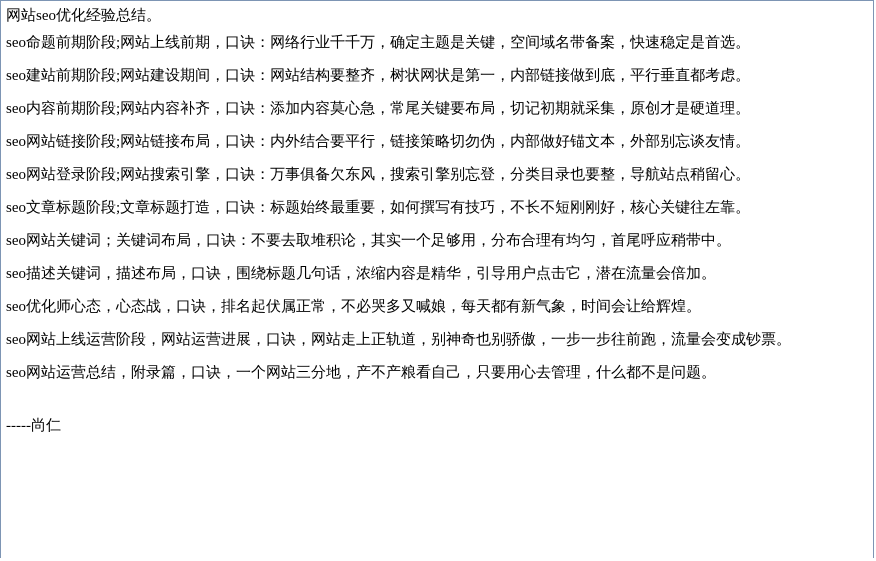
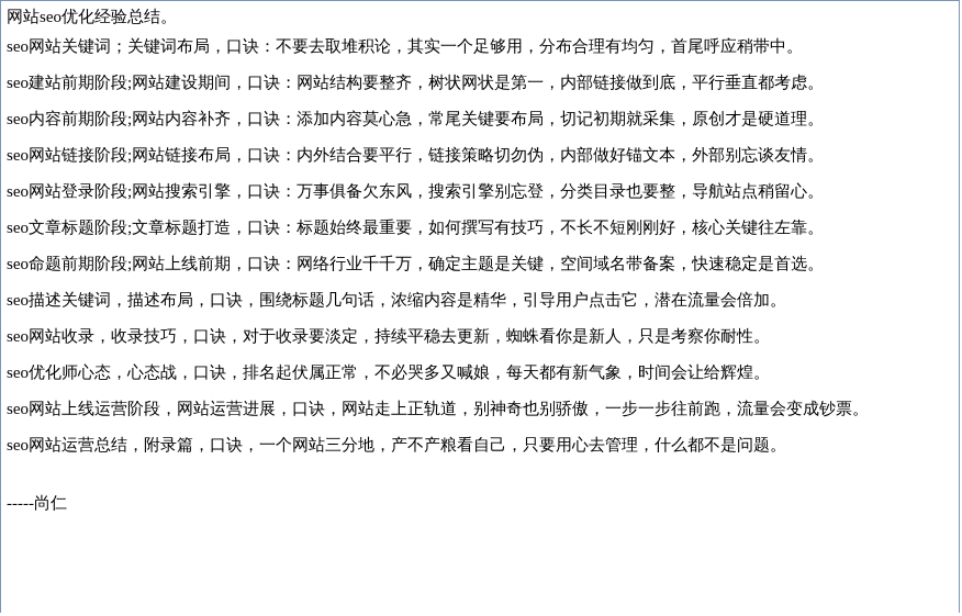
  网站seo优化经验总结。
- seo命题前期阶段;网站上线前期，口诀：网络行业千千万，确定主题是关键，空间域名带备案，快速稳定是首选。
+ seo网站关键词；关键词布局，口诀：不要去取堆积论，其实一个足够用，分布合理有均匀，首尾呼应稍带中。
  seo建站前期阶段;网站建设期间，口诀：网站结构要整齐，树状网状是第一，内部链接做到底，平行垂直都考虑。
  seo内容前期阶段;网站内容补齐，口诀：添加内容莫心急，常尾关键要布局，切记初期就采集，原创才是硬道理。
  seo网站链接阶段;网站链接布局，口诀：内外结合要平行，链接策略切勿伪，内部做好锚文本，外部别忘谈友情。
  seo网站登录阶段;网站搜索引擎，口诀：万事俱备欠东风，搜索引擎别忘登，分类目录也要整，导航站点稍留心。
  seo文章标题阶段;文章标题打造，口诀：标题始终最重要，如何撰写有技巧，不长不短刚刚好，核心关键往左靠。
- seo网站关键词；关键词布局，口诀：不要去取堆积论，其实一个足够用，分布合理有均匀，首尾呼应稍带中。
+ seo命题前期阶段;网站上线前期，口诀：网络行业千千万，确定主题是关键，空间域名带备案，快速稳定是首选。
  seo描述关键词，描述布局，口诀，围绕标题几句话，浓缩内容是精华，引导用户点击它，潜在流量会倍加。
+ seo网站收录，收录技巧，口诀，对于收录要淡定，持续平稳去更新，蜘蛛看你是新人，只是考察你耐性。
  seo优化师心态，心态战，口诀，排名起伏属正常，不必哭多又喊娘，每天都有新气象，时间会让给辉煌。
  seo网站上线运营阶段，网站运营进展，口诀，网站走上正轨道，别神奇也别骄傲，一步一步往前跑，流量会变成钞票。
  seo网站运营总结，附录篇，口诀，一个网站三分地，产不产粮看自己，只要用心去管理，什么都不是问题。
  -----尚仁
